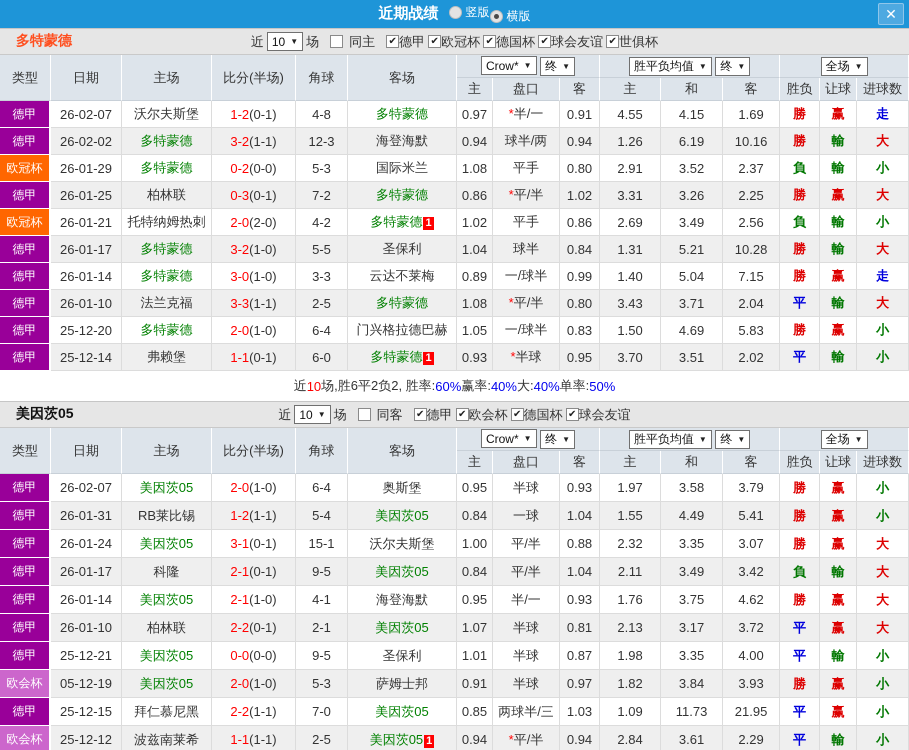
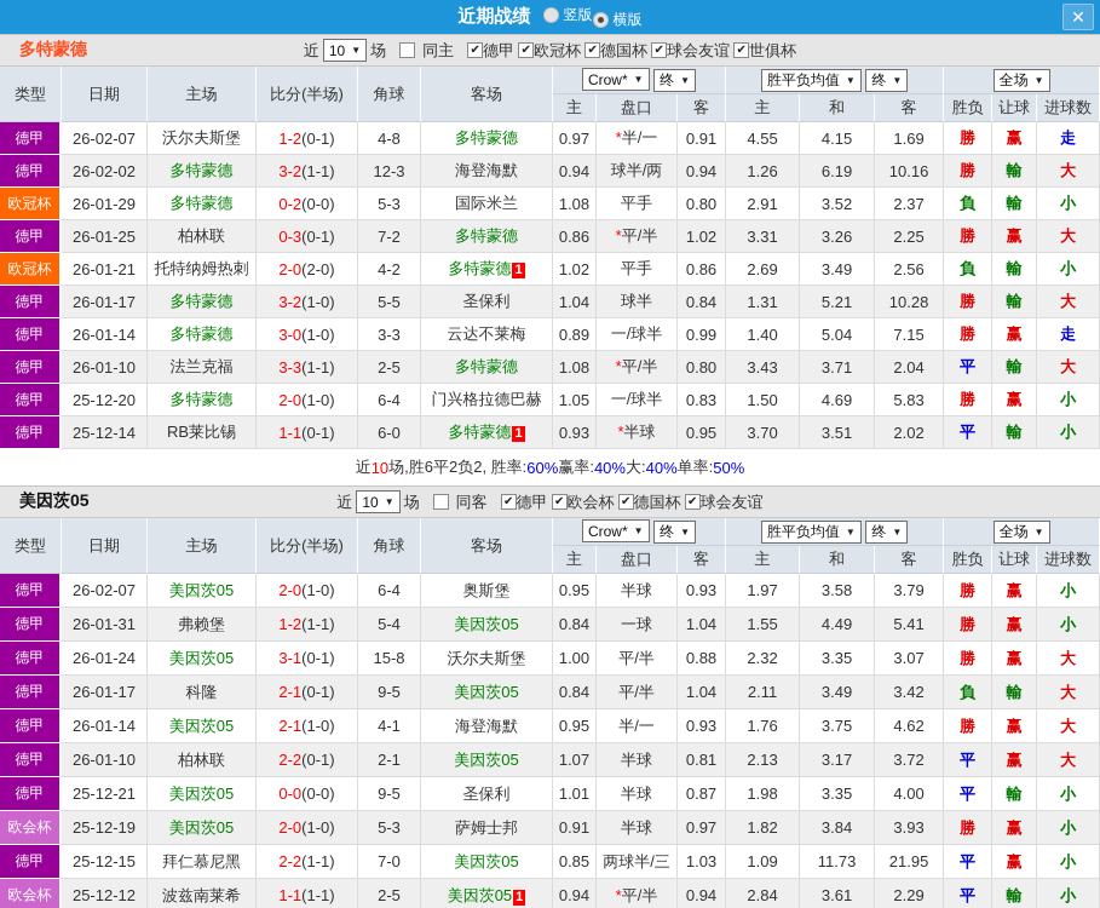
  近期战绩
  竖版
  横版
  ✕
  多特蒙德
  近
  10
  ▼
  场
  同主
  德甲
  欧冠杯
  德国杯
  球会友谊
  世俱杯
  类型	日期	主场	比分(半场)	角球	客场	Crow* ▼ 终 ▼	胜平负均值 ▼ 终 ▼	全场 ▼
  主	盘口	客	主	和	客	胜负	让球	进球数
  德甲	26-02-07	沃尔夫斯堡	1-2(0-1)	4-8	多特蒙德	0.97	*半/一	0.91	4.55	4.15	1.69	勝	赢	走
  德甲	26-02-02	多特蒙德	3-2(1-1)	12-3	海登海默	0.94	球半/两	0.94	1.26	6.19	10.16	勝	輸	大
  欧冠杯	26-01-29	多特蒙德	0-2(0-0)	5-3	国际米兰	1.08	平手	0.80	2.91	3.52	2.37	負	輸	小
  德甲	26-01-25	柏林联	0-3(0-1)	7-2	多特蒙德	0.86	*平/半	1.02	3.31	3.26	2.25	勝	赢	大
  欧冠杯	26-01-21	托特纳姆热刺	2-0(2-0)	4-2	多特蒙德 1	1.02	平手	0.86	2.69	3.49	2.56	負	輸	小
  德甲	26-01-17	多特蒙德	3-2(1-0)	5-5	圣保利	1.04	球半	0.84	1.31	5.21	10.28	勝	輸	大
  德甲	26-01-14	多特蒙德	3-0(1-0)	3-3	云达不莱梅	0.89	一/球半	0.99	1.40	5.04	7.15	勝	赢	走
  德甲	26-01-10	法兰克福	3-3(1-1)	2-5	多特蒙德	1.08	*平/半	0.80	3.43	3.71	2.04	平	輸	大
  德甲	25-12-20	多特蒙德	2-0(1-0)	6-4	门兴格拉德巴赫	1.05	一/球半	0.83	1.50	4.69	5.83	勝	赢	小
- 德甲	25-12-14	弗赖堡	1-1(0-1)	6-0	多特蒙德 1	0.93	*半球	0.95	3.70	3.51	2.02	平	輸	小
+ 德甲	25-12-14	RB莱比锡	1-1(0-1)	6-0	多特蒙德 1	0.93	*半球	0.95	3.70	3.51	2.02	平	輸	小
  近
  10
  场,胜6平2负2, 胜率:
  60%
  赢率:
  40%
  大:
  40%
  单率:
  50%
  美因茨05
  近
  10
  ▼
  场
  同客
  德甲
  欧会杯
  德国杯
  球会友谊
  类型	日期	主场	比分(半场)	角球	客场	Crow* ▼ 终 ▼	胜平负均值 ▼ 终 ▼	全场 ▼
  主	盘口	客	主	和	客	胜负	让球	进球数
  德甲	26-02-07	美因茨05	2-0(1-0)	6-4	奥斯堡	0.95	半球	0.93	1.97	3.58	3.79	勝	赢	小
- 德甲	26-01-31	RB莱比锡	1-2(1-1)	5-4	美因茨05	0.84	一球	1.04	1.55	4.49	5.41	勝	赢	小
+ 德甲	26-01-31	弗赖堡	1-2(1-1)	5-4	美因茨05	0.84	一球	1.04	1.55	4.49	5.41	勝	赢	小
- 德甲	26-01-24	美因茨05	3-1(0-1)	15-1	沃尔夫斯堡	1.00	平/半	0.88	2.32	3.35	3.07	勝	赢	大
+ 德甲	26-01-24	美因茨05	3-1(0-1)	15-8	沃尔夫斯堡	1.00	平/半	0.88	2.32	3.35	3.07	勝	赢	大
  德甲	26-01-17	科隆	2-1(0-1)	9-5	美因茨05	0.84	平/半	1.04	2.11	3.49	3.42	負	輸	大
  德甲	26-01-14	美因茨05	2-1(1-0)	4-1	海登海默	0.95	半/一	0.93	1.76	3.75	4.62	勝	赢	大
  德甲	26-01-10	柏林联	2-2(0-1)	2-1	美因茨05	1.07	半球	0.81	2.13	3.17	3.72	平	赢	大
  德甲	25-12-21	美因茨05	0-0(0-0)	9-5	圣保利	1.01	半球	0.87	1.98	3.35	4.00	平	輸	小
- 欧会杯	05-12-19	美因茨05	2-0(1-0)	5-3	萨姆士邦	0.91	半球	0.97	1.82	3.84	3.93	勝	赢	小
+ 欧会杯	25-12-19	美因茨05	2-0(1-0)	5-3	萨姆士邦	0.91	半球	0.97	1.82	3.84	3.93	勝	赢	小
  德甲	25-12-15	拜仁慕尼黑	2-2(1-1)	7-0	美因茨05	0.85	两球半/三	1.03	1.09	11.73	21.95	平	赢	小
  欧会杯	25-12-12	波兹南莱希	1-1(1-1)	2-5	美因茨05 1	0.94	*平/半	0.94	2.84	3.61	2.29	平	輸	小
